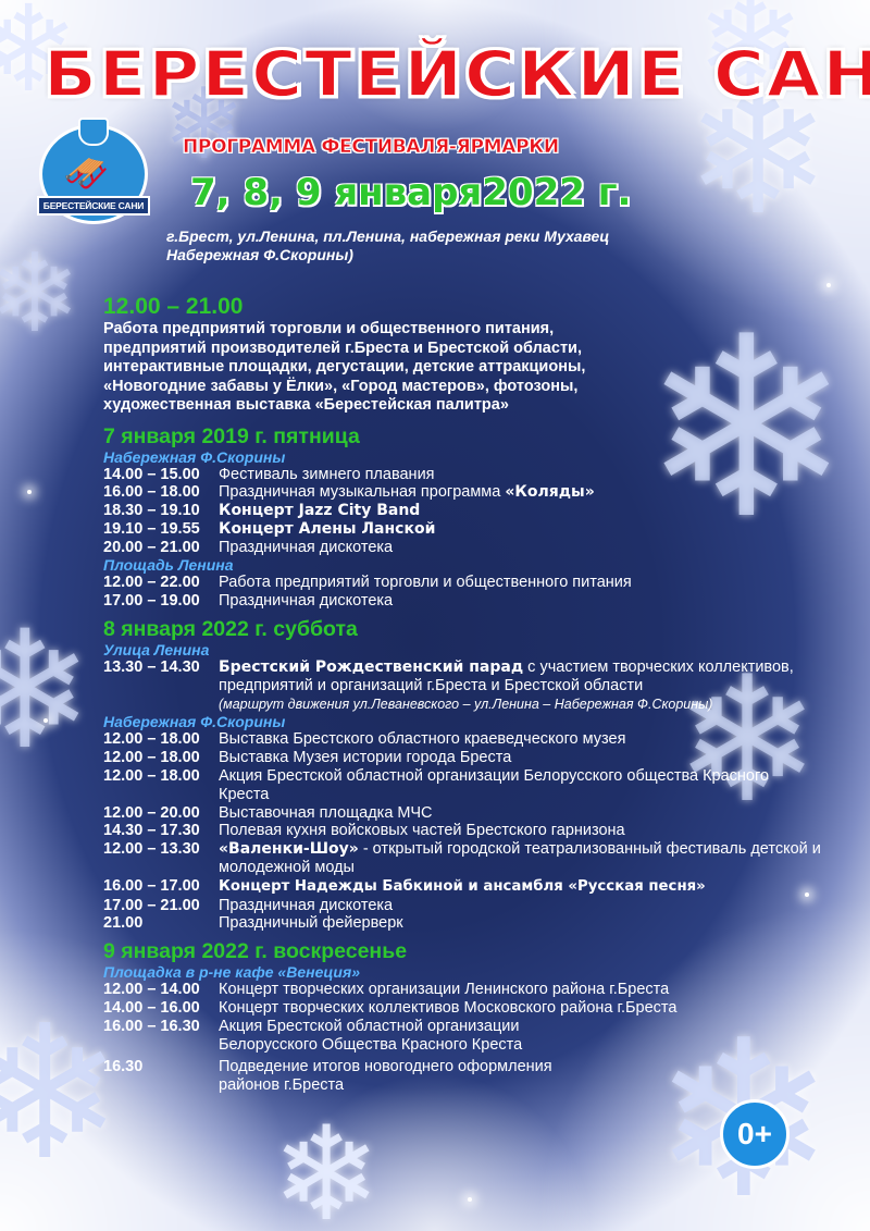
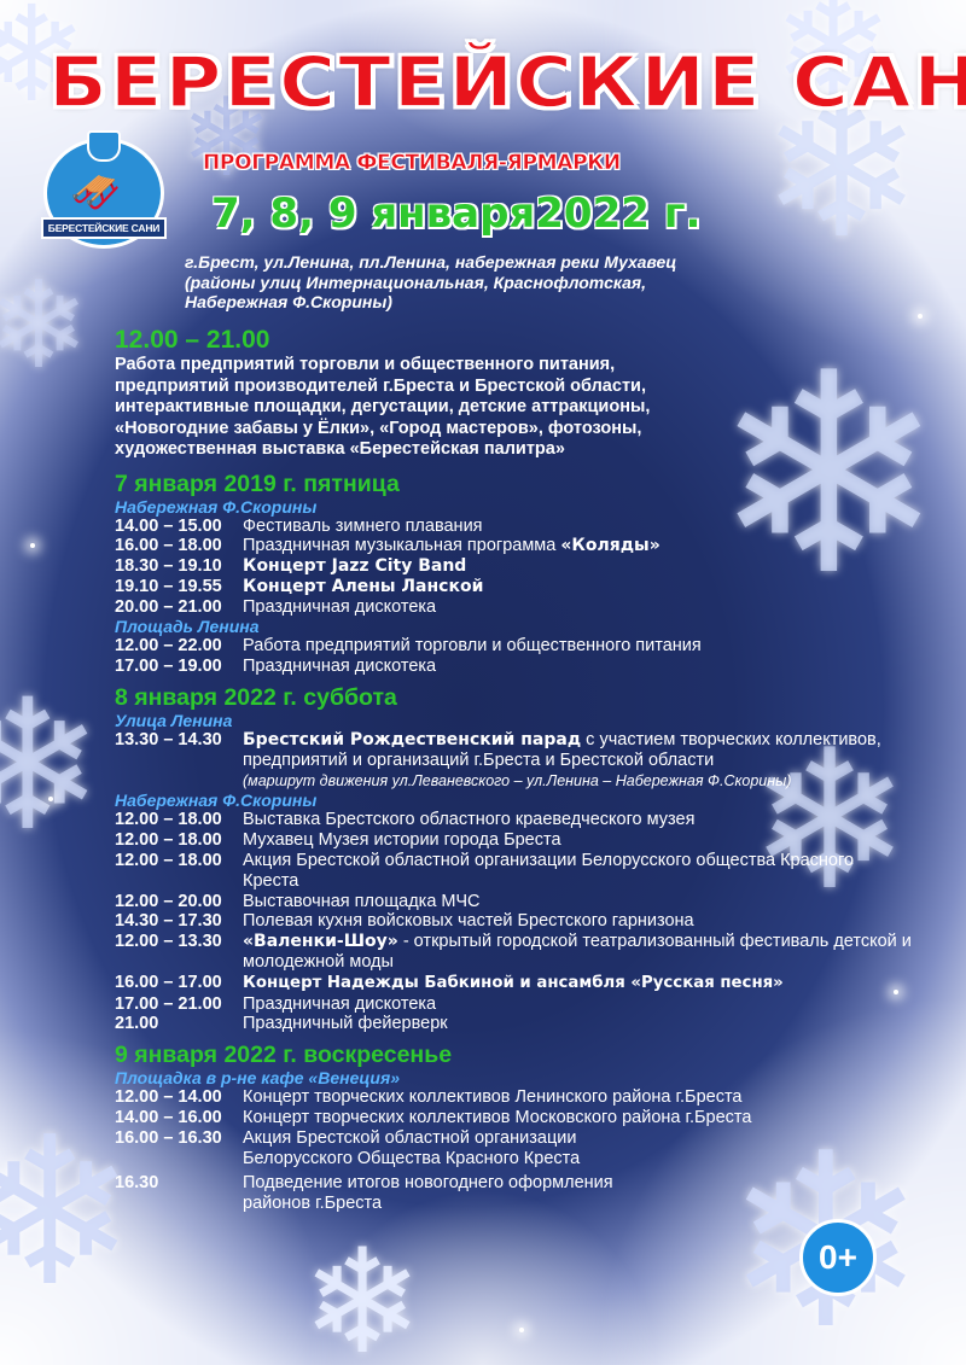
  ❄
  ❄
  ❄
  ❄
  ❄
  ❄
  ❄
  ❄
  ❄
  ❄
  БЕРЕСТЕЙСКИЕ САН
  🛷
  БЕРЕСТЕЙСКИЕ САНИ
  ПРОГРАММА ФЕСТИВАЛЯ-ЯРМАРКИ
  7, 8, 9 января2022 г.
  г.Брест, ул.Ленина, пл.Ленина, набережная реки Мухавец
+ (районы улиц Интернациональная, Краснофлотская,
  Набережная Ф.Скорины)
  12.00 – 21.00
  Работа предприятий торговли и общественного питания,
  предприятий производителей г.Бреста и Брестской области,
  интерактивные площадки, дегустации, детские аттракционы,
  «Новогодние забавы у Ёлки», «Город мастеров», фотозоны,
  художественная выставка «Берестейская палитра»
  7 января 2019 г. пятница
  Набережная Ф.Скорины
  14.00 – 15.00
  Фестиваль зимнего плавания
  16.00 – 18.00
  Праздничная музыкальная программа «Коляды»
  18.30 – 19.10
  Концерт Jazz City Band
  19.10 – 19.55
  Концерт Алены Ланской
  20.00 – 21.00
  Праздничная дискотека
  Площадь Ленина
  12.00 – 22.00
  Работа предприятий торговли и общественного питания
  17.00 – 19.00
  Праздничная дискотека
  8 января 2022 г. суббота
  Улица Ленина
  13.30 – 14.30
  Брестский Рождественский парад с участием творческих коллективов, предприятий и организаций г.Бреста и Брестской области
  (маршрут движения ул.Леваневского – ул.Ленина – Набережная Ф.Скорины)
  Набережная Ф.Скорины
  12.00 – 18.00
  Выставка Брестского областного краеведческого музея
  12.00 – 18.00
- Выставка Музея истории города Бреста
+ Мухавец Музея истории города Бреста
  12.00 – 18.00
  Акция Брестской областной организации Белорусского общества Красного Креста
  12.00 – 20.00
  Выставочная площадка МЧС
  14.30 – 17.30
  Полевая кухня войсковых частей Брестского гарнизона
  12.00 – 13.30
  «Валенки-Шоу» - открытый городской театрализованный фестиваль детской и молодежной моды
  16.00 – 17.00
  Концерт Надежды Бабкиной и ансамбля «Русская песня»
  17.00 – 21.00
  Праздничная дискотека
  21.00
  Праздничный фейерверк
  9 января 2022 г. воскресенье
  Площадка в р-не кафе «Венеция»
  12.00 – 14.00
- Концерт творческих организации Ленинского района г.Бреста
+ Концерт творческих коллективов Ленинского района г.Бреста
  14.00 – 16.00
  Концерт творческих коллективов Московского района г.Бреста
  16.00 – 16.30
  Акция Брестской областной организации Белорусского Общества Красного Креста
  16.30
  Подведение итогов новогоднего оформления районов г.Бреста
  0+
